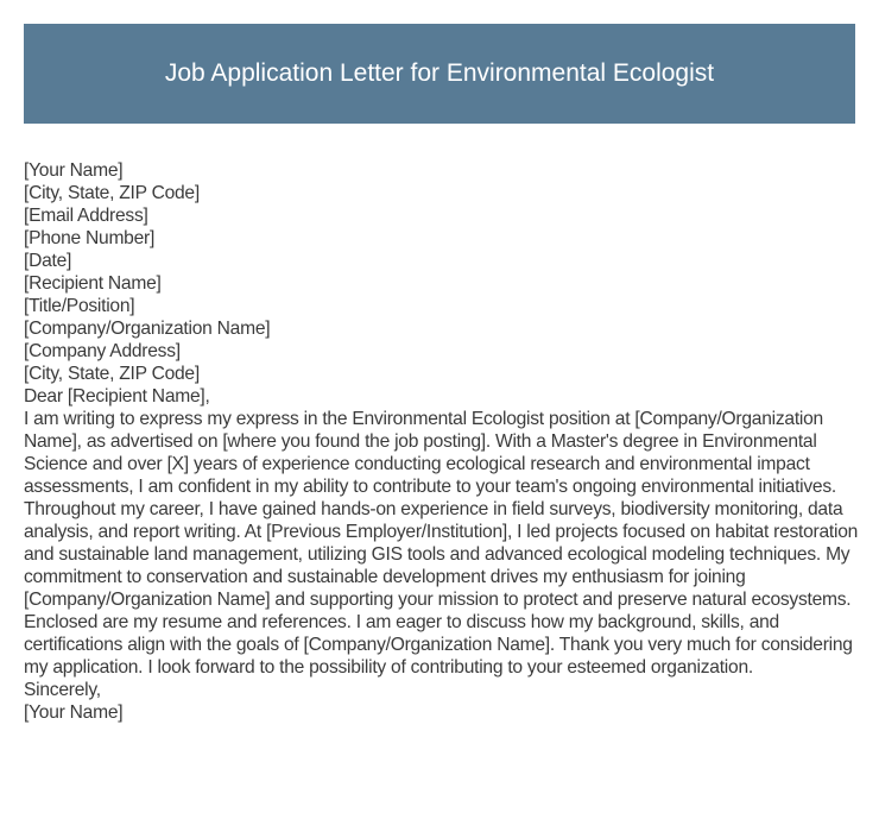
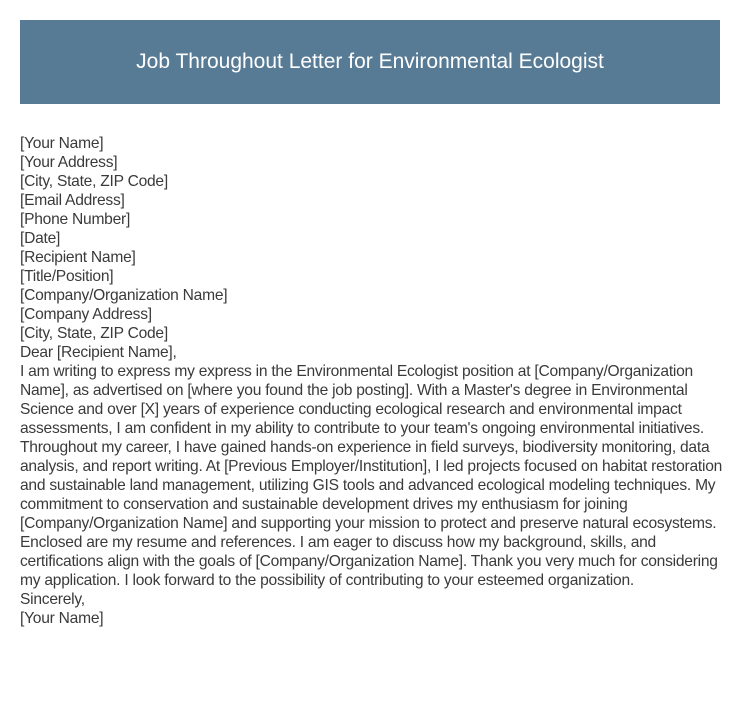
- Job Application Letter for Environmental Ecologist
+ Job Throughout Letter for Environmental Ecologist
  [Your Name]
+ [Your Address]
  [City, State, ZIP Code]
  [Email Address]
  [Phone Number]
  [Date]
  [Recipient Name]
  [Title/Position]
  [Company/Organization Name]
  [Company Address]
  [City, State, ZIP Code]
  Dear [Recipient Name],
  I am writing to express my express in the Environmental Ecologist position at [Company/Organization Name], as advertised on [where you found the job posting]. With a Master's degree in Environmental Science and over [X] years of experience conducting ecological research and environmental impact assessments, I am confident in my ability to contribute to your team's ongoing environmental initiatives.
  Throughout my career, I have gained hands-on experience in field surveys, biodiversity monitoring, data analysis, and report writing. At [Previous Employer/Institution], I led projects focused on habitat restoration and sustainable land management, utilizing GIS tools and advanced ecological modeling techniques. My commitment to conservation and sustainable development drives my enthusiasm for joining [Company/Organization Name] and supporting your mission to protect and preserve natural ecosystems.
  Enclosed are my resume and references. I am eager to discuss how my background, skills, and certifications align with the goals of [Company/Organization Name]. Thank you very much for considering my application. I look forward to the possibility of contributing to your esteemed organization.
  Sincerely,
  [Your Name]
